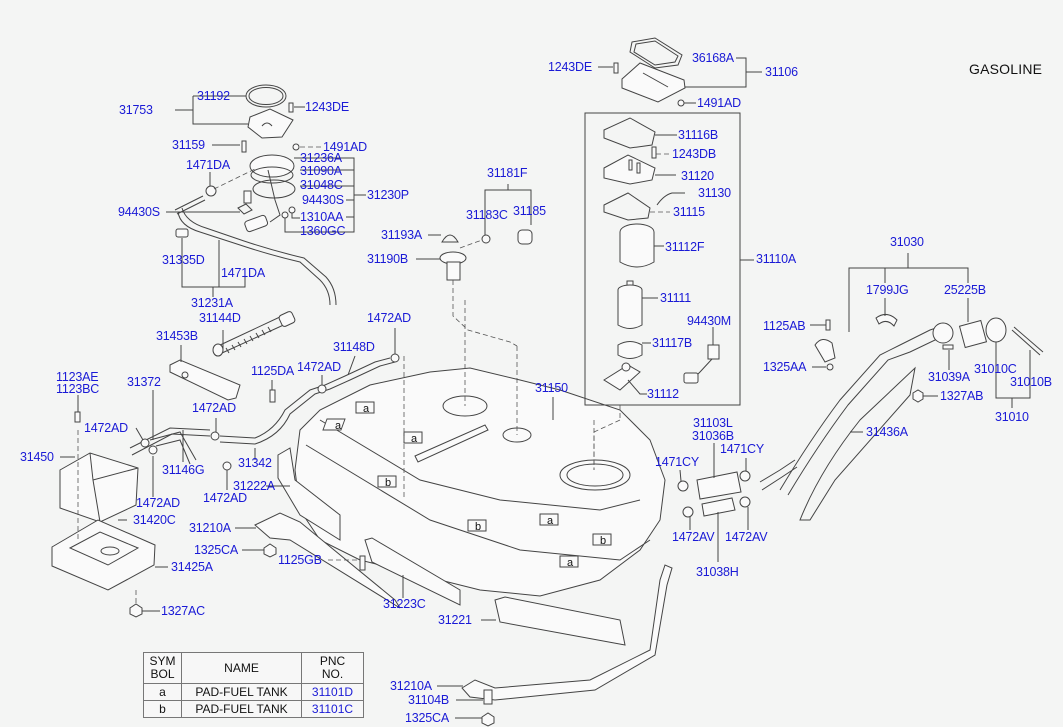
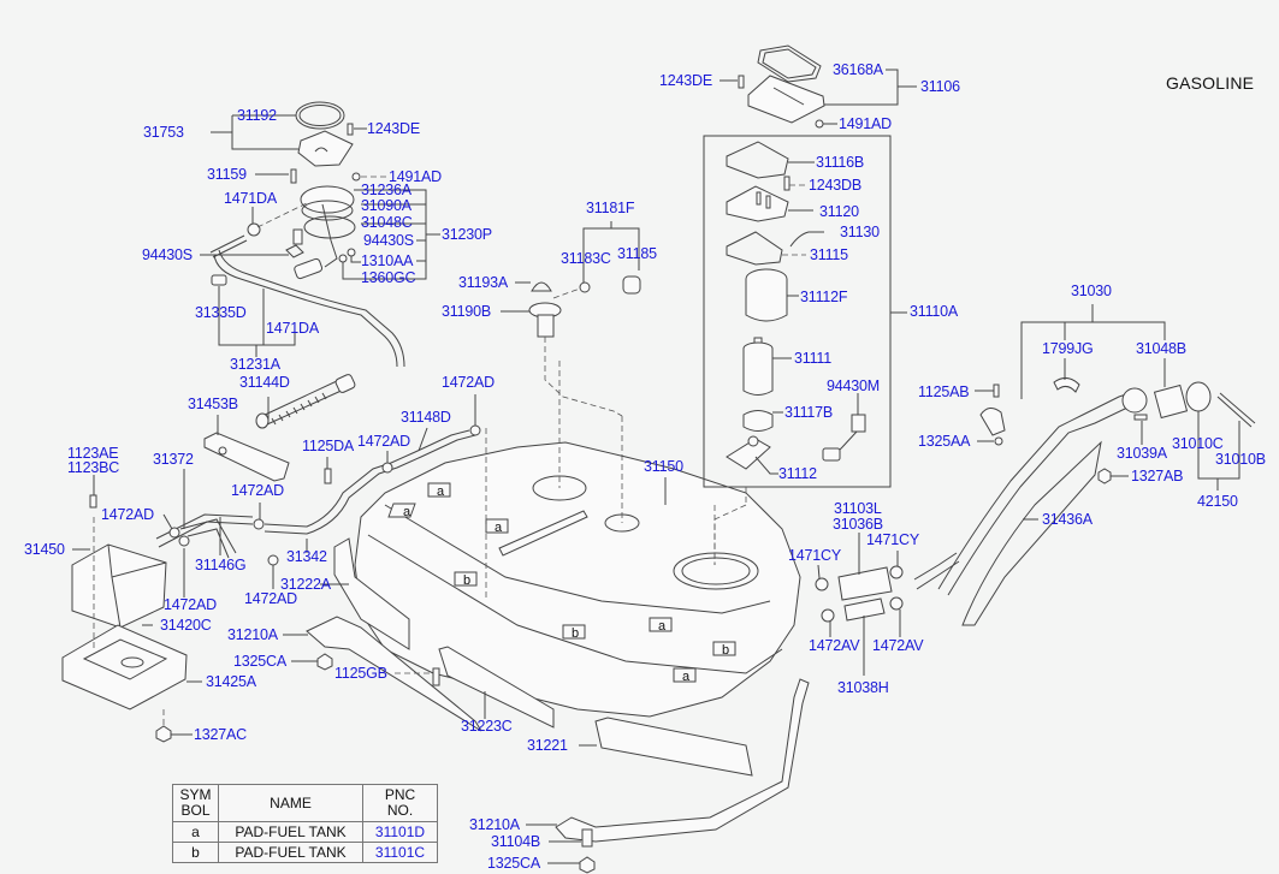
  a
  a
  a
  b
  b
  a
  b
  a
  GASOLINE
  31753
  31192
  1243DE
  31159
  1491AD
  1471DA
  31236A
  31090A
  31048C
  31230P
  94430S
  94430S
  1310AA
  1360GC
  31335D
  1471DA
  31231A
  31144D
  31453B
  1123AE
  1123BC
  31372
  1472AD
  1472AD
  31450
  31146G
  1472AD
  1472AD
  31420C
  31425A
  1327AC
  1125DA
  1472AD
  31148D
  1472AD
  31342
  31222A
  31210A
  1325CA
  1125GB
  31223C
  31221
  31210A
  31104B
  1325CA
  31181F
  31183C
  31185
  31193A
  31190B
  31150
  1243DE
  36168A
  31106
  1491AD
  31116B
  1243DB
  31120
  31130
  31115
  31112F
  31110A
  31111
  94430M
  31117B
  31112
  1125AB
  1325AA
  31030
  1799JG
- 25225B
+ 31048B
  31039A
  31010C
  31010B
  1327AB
- 31010
+ 42150
  31436A
  31103L
  31036B
  1471CY
  1471CY
  1472AV
  1472AV
  31038H
  SYMBOL	NAME	PNCNO.
  a	PAD-FUEL TANK	31101D
  b	PAD-FUEL TANK	31101C
